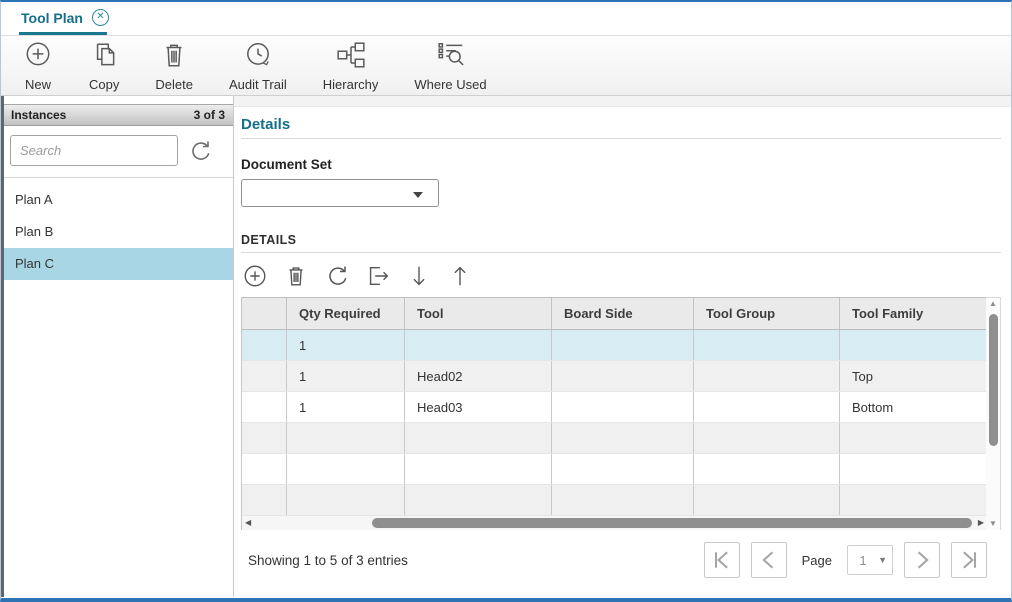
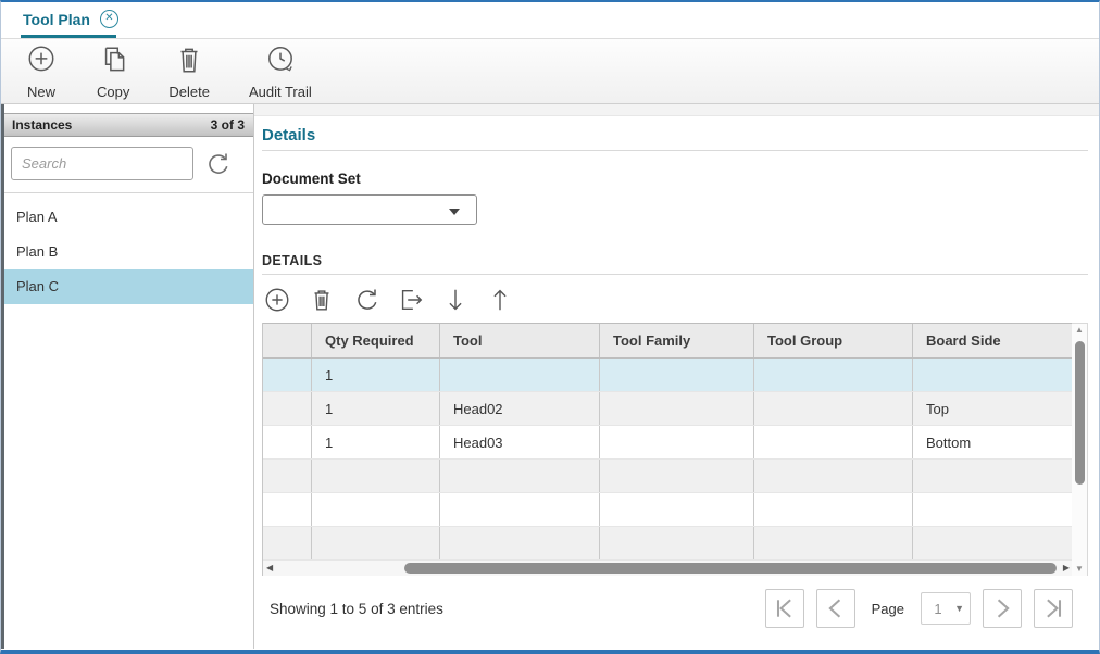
  Tool Plan
  ✕
  New
  Copy
  Delete
  Audit Trail
- Hierarchy
- Where Used
  Instances
  3 of 3
  Search
  Plan A
  Plan B
  Plan C
  Details
  Document Set
  DETAILS
  Qty Required
  Tool
- Board Side
+ Tool Family
  Tool Group
- Tool Family
+ Board Side
  1
  1
  Head02
  Top
  1
  Head03
  Bottom
  ◀
  ▶
  ▲
  ▼
  Showing 1 to 5 of 3 entries
  Page
  1
  ▼
